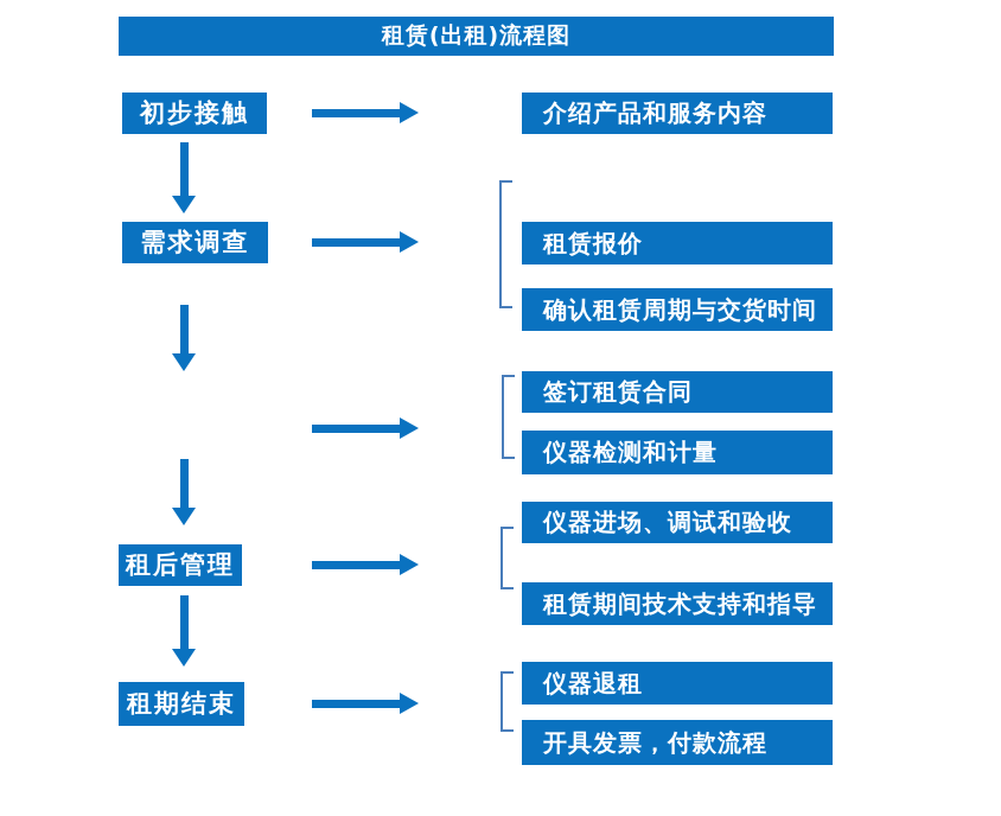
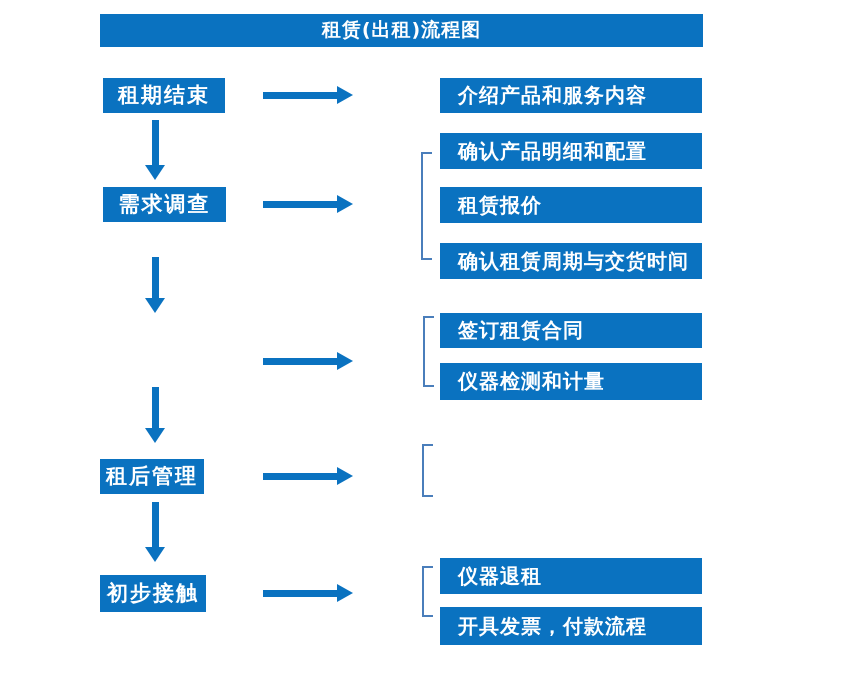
  租赁(出租)流程图
- 初步接触
+ 租期结束
  需求调查
  租后管理
- 租期结束
+ 初步接触
  介绍产品和服务内容
+ 确认产品明细和配置
  租赁报价
  确认租赁周期与交货时间
  签订租赁合同
  仪器检测和计量
- 仪器进场、调试和验收
- 租赁期间技术支持和指导
  仪器退租
  开具发票，付款流程
